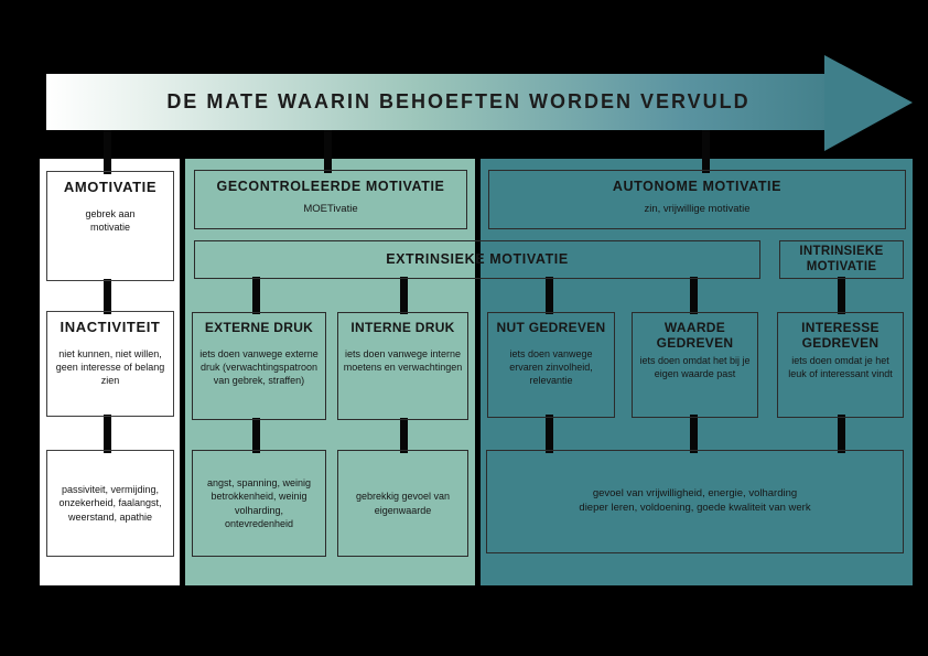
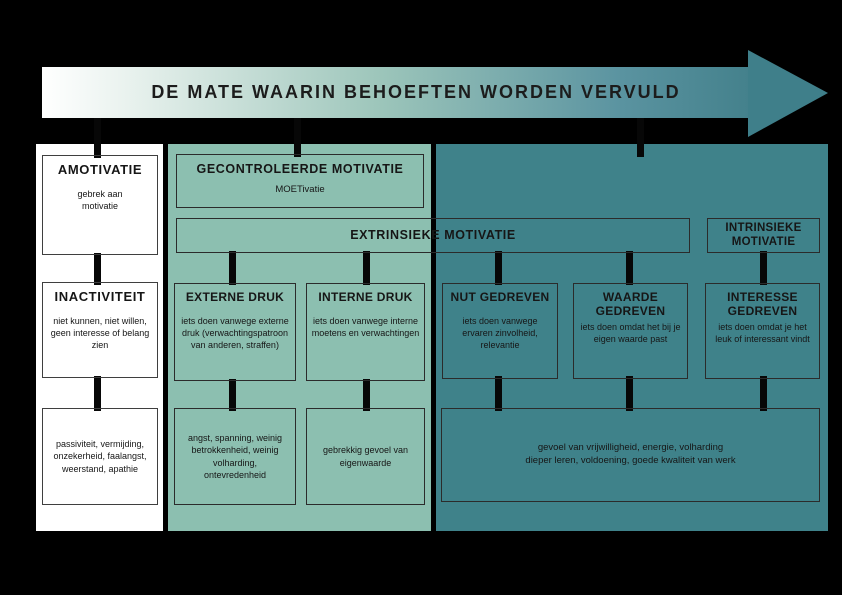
  DE MATE WAARIN BEHOEFTEN WORDEN VERVULD
  AMOTIVATIE
  gebrek aan motivatie
  INACTIVITEIT
  niet kunnen, niet willen, geen interesse of belang zien
  passiviteit, vermijding, onzekerheid, faalangst, weerstand, apathie
  GECONTROLEERDE MOTIVATIE
  MOETivatie
  EXTRINSIEKE MOTIVATIE
  EXTERNE DRUK
- iets doen vanwege externe druk (verwachtingspatroon van gebrek, straffen)
+ iets doen vanwege externe druk (verwachtingspatroon van anderen, straffen)
  INTERNE DRUK
  iets doen vanwege interne moetens en verwachtingen
  angst, spanning, weinig betrokkenheid, weinig volharding, ontevredenheid
  gebrekkig gevoel van eigenwaarde
- AUTONOME MOTIVATIE
- zin, vrijwillige motivatie
  INTRINSIEKE MOTIVATIE
  NUT GEDREVEN
  iets doen vanwege ervaren zinvolheid, relevantie
  WAARDE GEDREVEN
  iets doen omdat het bij je eigen waarde past
  INTERESSE GEDREVEN
  iets doen omdat je het leuk of interessant vindt
  gevoel van vrijwilligheid, energie, volharding
  dieper leren, voldoening, goede kwaliteit van werk
